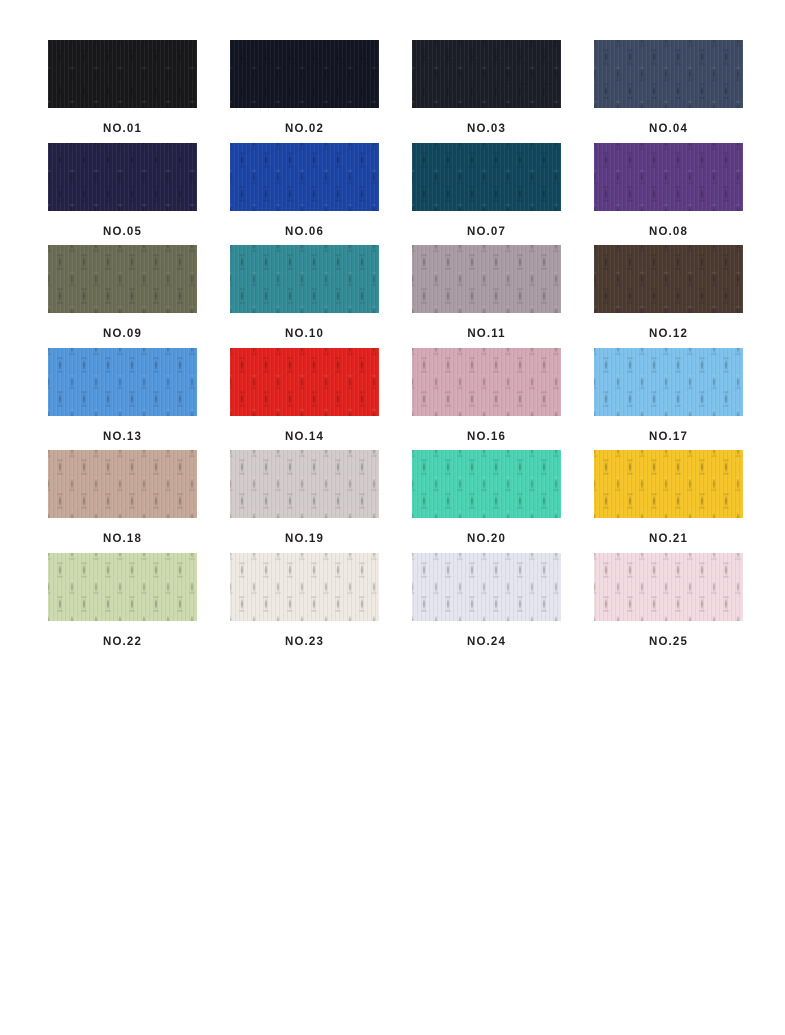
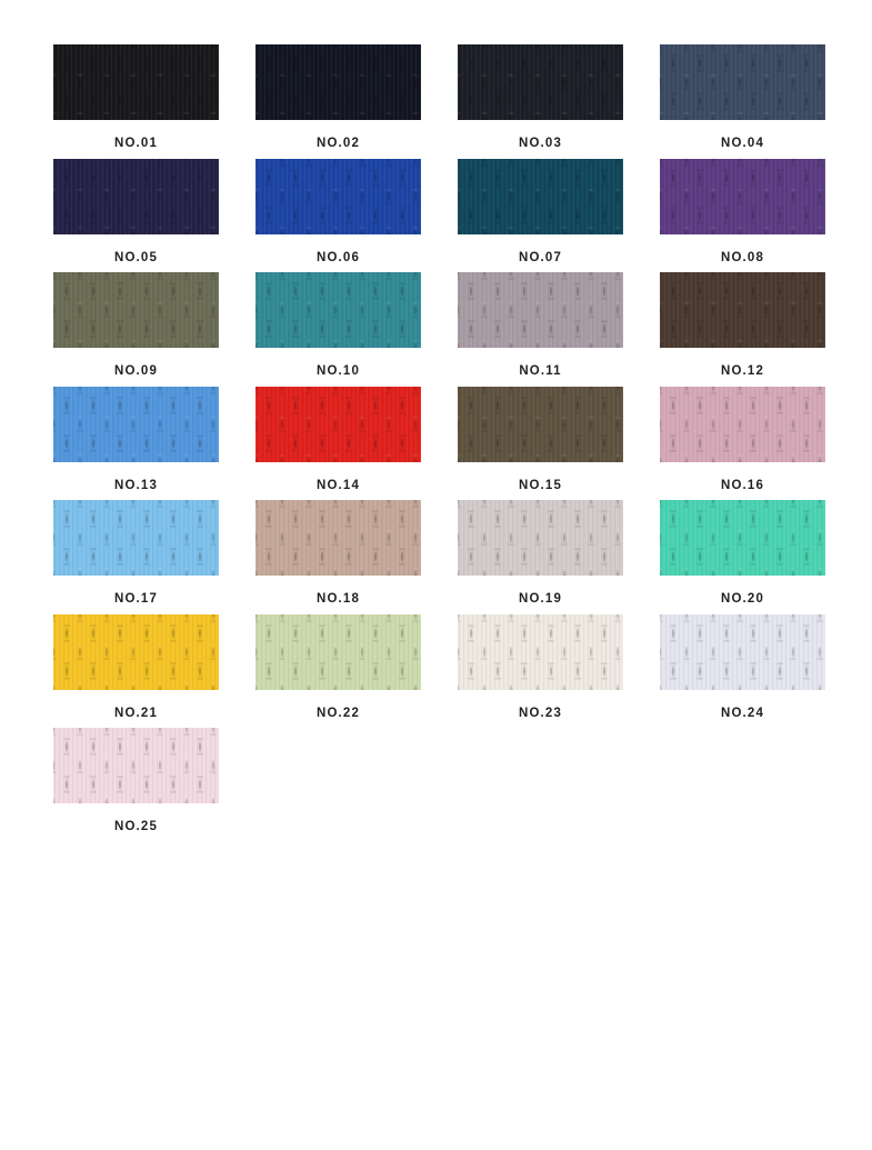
  NO.01
  NO.02
  NO.03
  NO.04
  NO.05
  NO.06
  NO.07
  NO.08
  NO.09
  NO.10
  NO.11
  NO.12
  NO.13
  NO.14
+ NO.15
  NO.16
  NO.17
  NO.18
  NO.19
  NO.20
  NO.21
  NO.22
  NO.23
  NO.24
  NO.25
